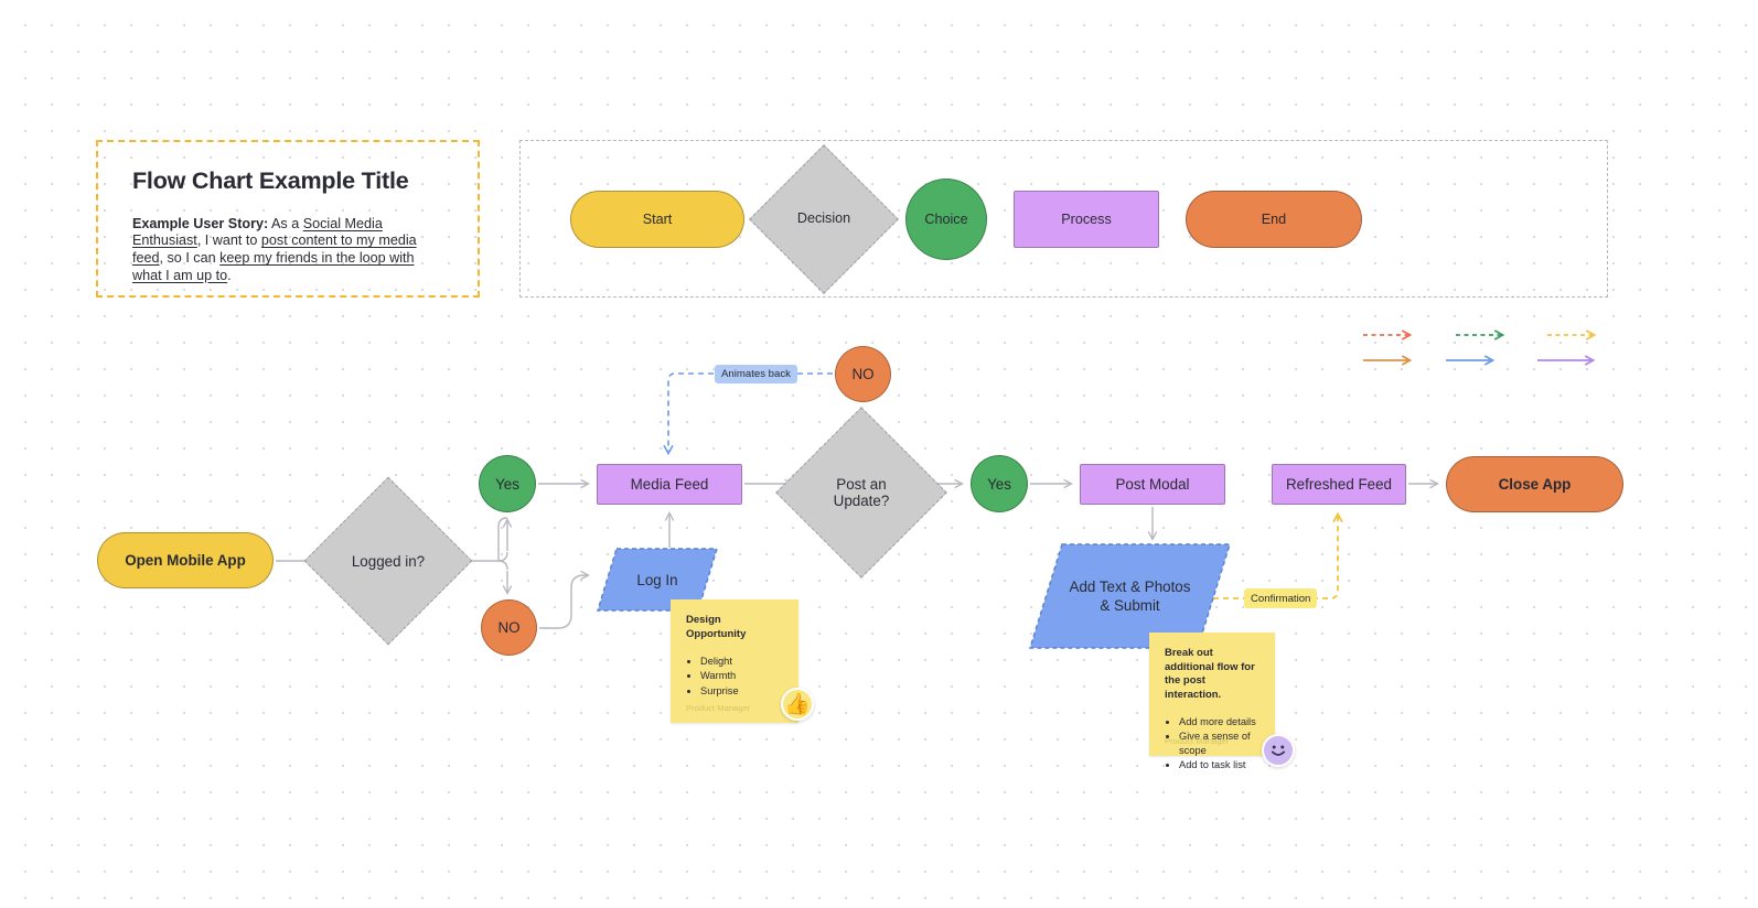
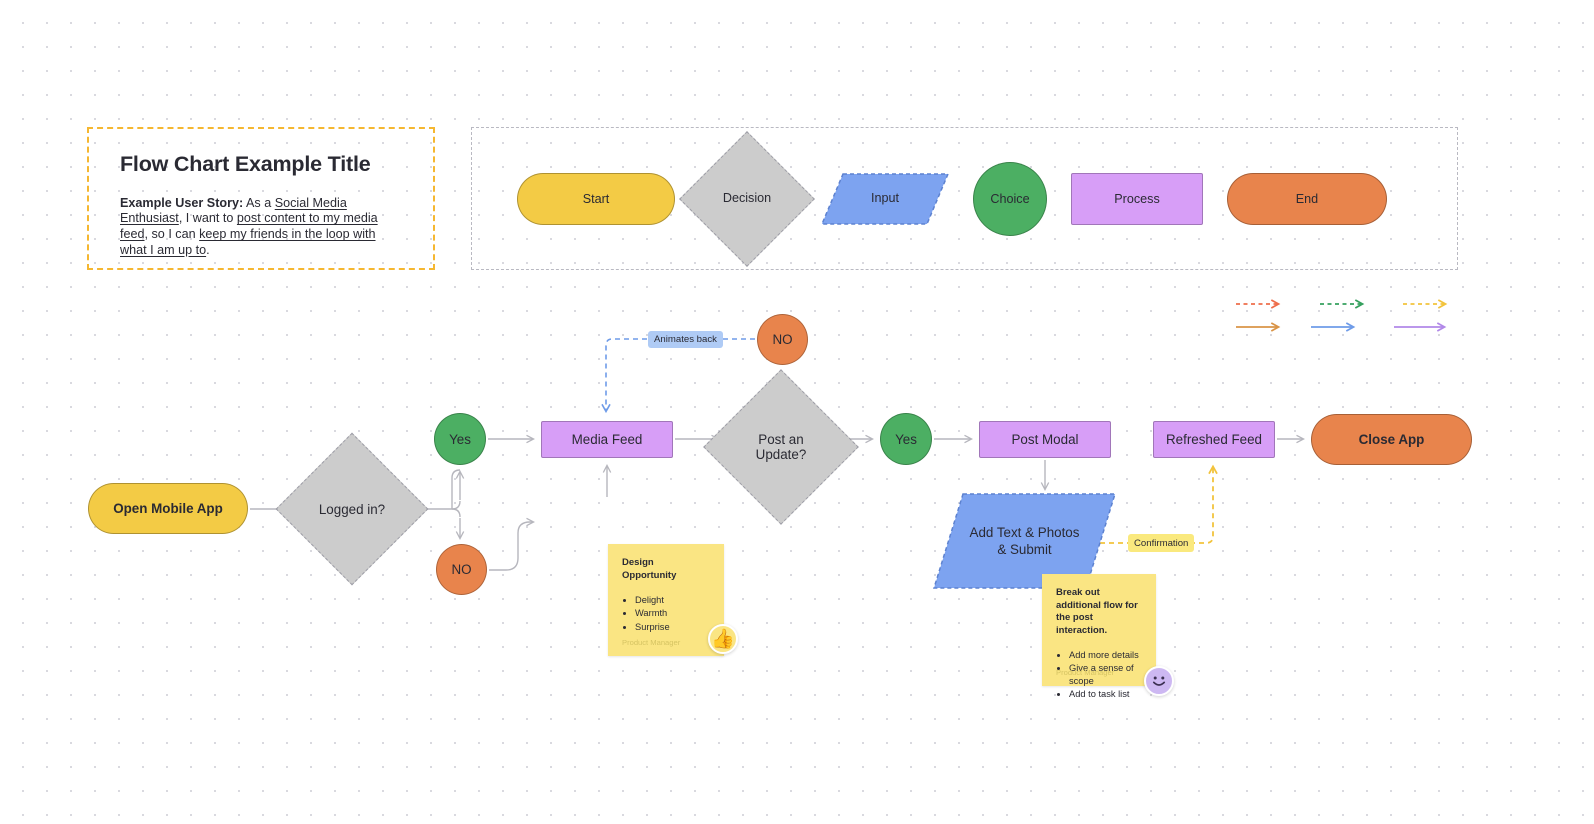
  Flow Chart Example Title
  Example User Story: As a Social Media Enthusiast, I want to post content to my media feed, so I can keep my friends in the loop with what I am up to.
  Start
  Decision
+ Input
  Choice
  Process
  End
  Open Mobile App
  Logged in?
  Yes
  NO
  Media Feed
- Log In
  Post an
  Update?
  NO
  Yes
  Post Modal
  Add Text & Photos
  & Submit
  Refreshed Feed
  Close App
  Animates back
  Confirmation
  Design Opportunity
  Delight
  Warmth
  Surprise
  Product Manager
  Break out additional flow for the post interaction.
  Add more details
  Give a sense of scope
  Add to task list
  Product Manager
  👍
